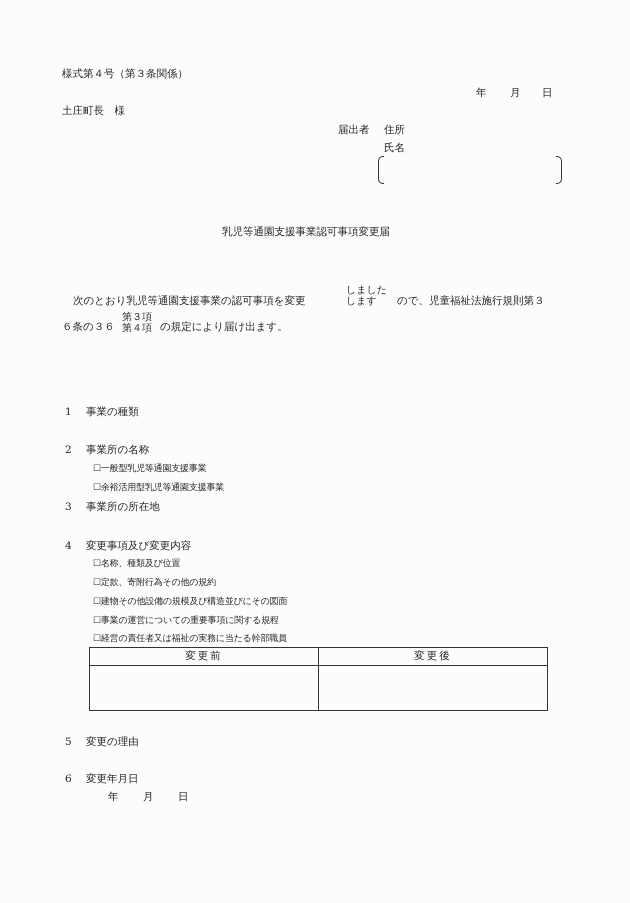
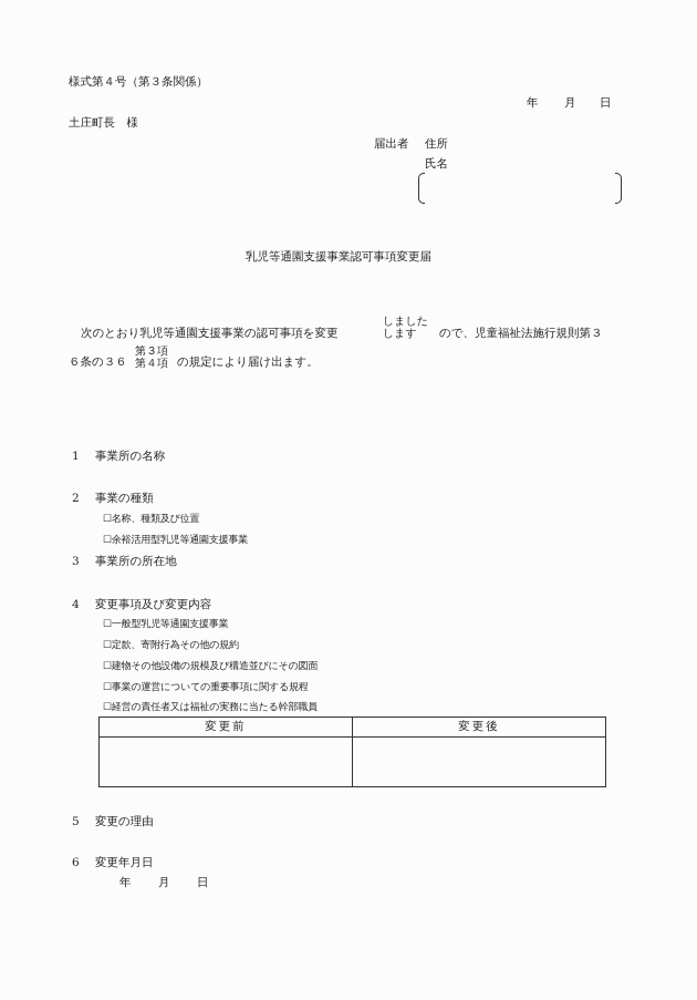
  様式第４号（第３条関係）
  年
  月
  日
  土庄町長 様
  届出者
  住所
  氏名
  乳児等通園支援事業認可事項変更届
  次のとおり乳児等通園支援事業の認可事項を変更
  しました
  します
  ので、児童福祉法施行規則第３
  ６条の３６
  第３項
  第４項
  の規定により届け出ます。
  1
- 事業の種類
+ 事業所の名称
  2
- 事業所の名称
+ 事業の種類
- ☐一般型乳児等通園支援事業
+ ☐名称、種類及び位置
  ☐余裕活用型乳児等通園支援事業
  3
  事業所の所在地
  4
  変更事項及び変更内容
- ☐名称、種類及び位置
+ ☐一般型乳児等通園支援事業
  ☐定款、寄附行為その他の規約
  ☐建物その他設備の規模及び構造並びにその図面
  ☐事業の運営についての重要事項に関する規程
  ☐経営の責任者又は福祉の実務に当たる幹部職員
  変更前	変更後
  5
  変更の理由
  6
  変更年月日
  年
  月
  日
